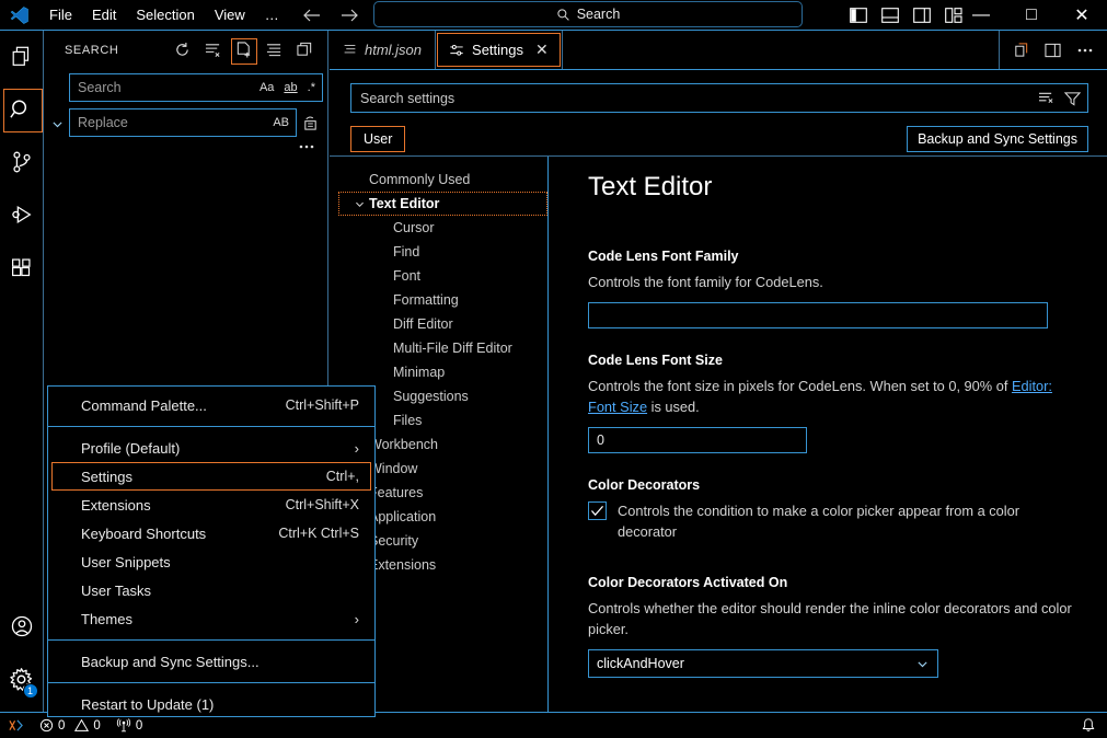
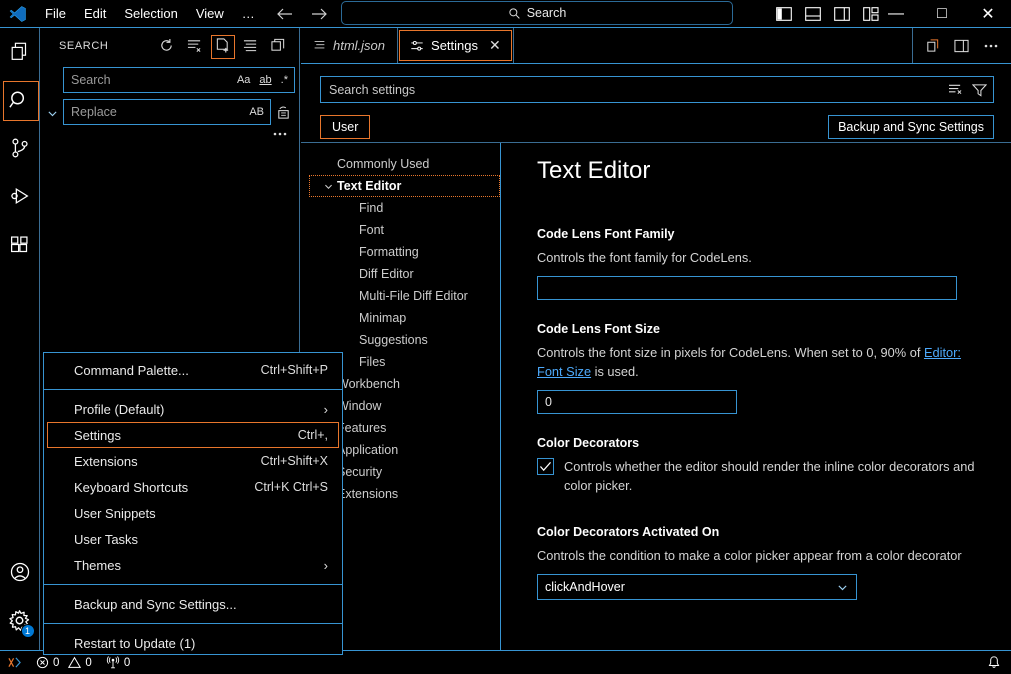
  File
  Edit
  Selection
  View
  …
  Search
  —
  □
  ✕
  1
  SEARCH
  Search
  Aa
  ab
  .*
  Replace
  AB
  Command Palette...
  Ctrl+Shift+P
  Profile (Default)
  ›
  Settings
  Ctrl+,
  Extensions
  Ctrl+Shift+X
  Keyboard Shortcuts
  Ctrl+K Ctrl+S
  User Snippets
  User Tasks
  Themes
  ›
  Backup and Sync Settings...
  Restart to Update (1)
  html.json
  Settings
  ✕
  Search settings
  User
  Backup and Sync Settings
  Commonly Used
  Text Editor
- Cursor
  Find
  Font
  Formatting
  Diff Editor
  Multi-File Diff Editor
  Minimap
  Suggestions
  Files
  orkbench
  indow
  eatures
  pplication
  ecurity
  xtensions
  Text Editor
  Code Lens Font Family
  Controls the font family for CodeLens.
  Code Lens Font Size
  Controls the font size in pixels for CodeLens. When set to 0, 90% of Editor: Font Size is used.
  0
  Color Decorators
- Controls the condition to make a color picker appear from a color decorator
+ Controls whether the editor should render the inline color decorators and color picker.
  Color Decorators Activated On
- Controls whether the editor should render the inline color decorators and color picker.
+ Controls the condition to make a color picker appear from a color decorator
  clickAndHover
  0
  0
  0
